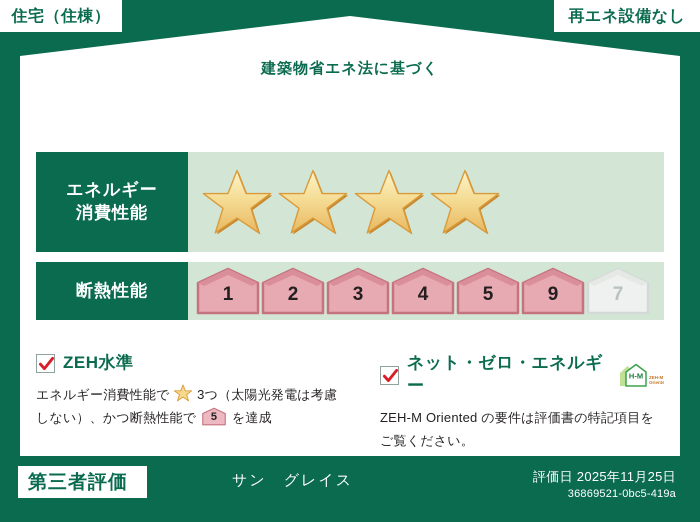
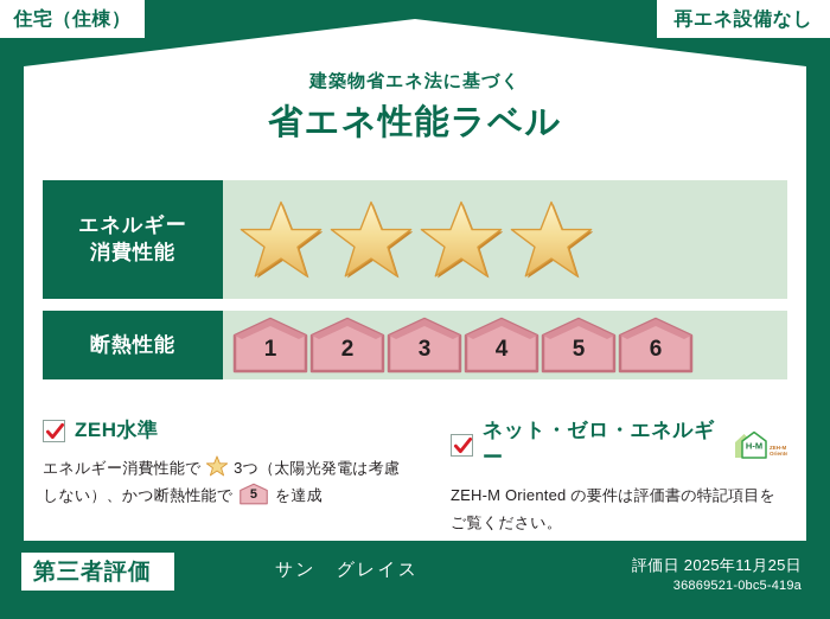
  住宅（住棟）
  再エネ設備なし
  建築物省エネ法に基づく
+ 省エネ性能ラベル
  エネルギー
  消費性能
  断熱性能
  1
  2
  3
  4
  5
- 9
+ 6
- 7
  ZEH水準
  エネルギー消費性能で 3つ（太陽光発電は考慮しない）、かつ断熱性能で
  5
  を達成
  ネット・ゼロ・エネルギー
  H-M
  ZEH-M Oriented の要件は評価書の特記項目をご覧ください。
  第三者評価
  サン グレイス
  評価日 2025年11月25日
  36869521-0bc5-419a
